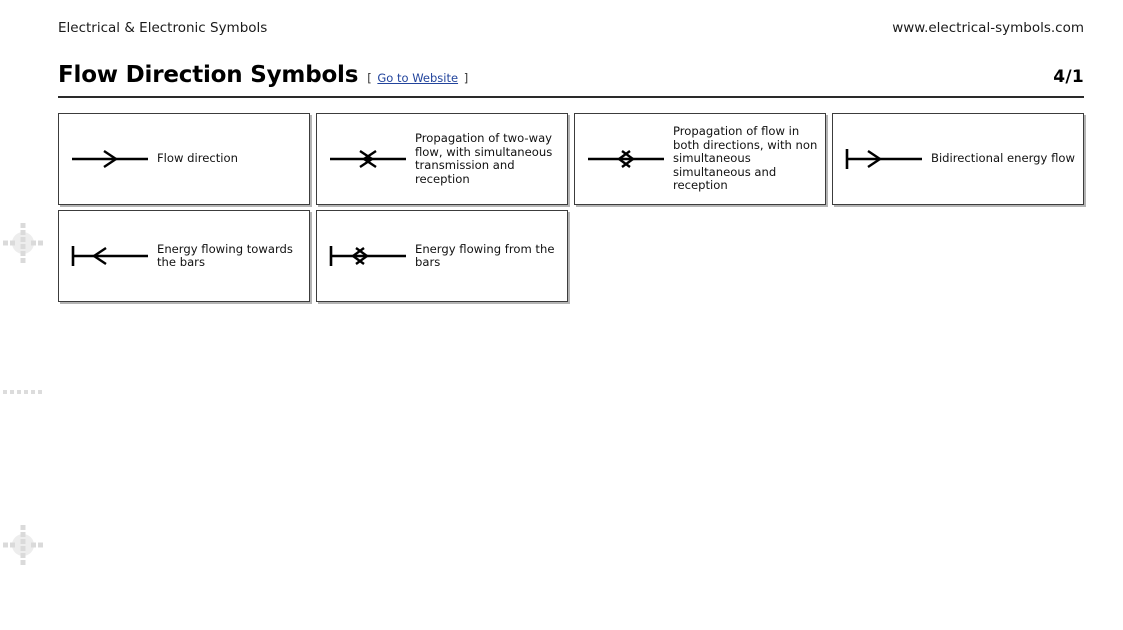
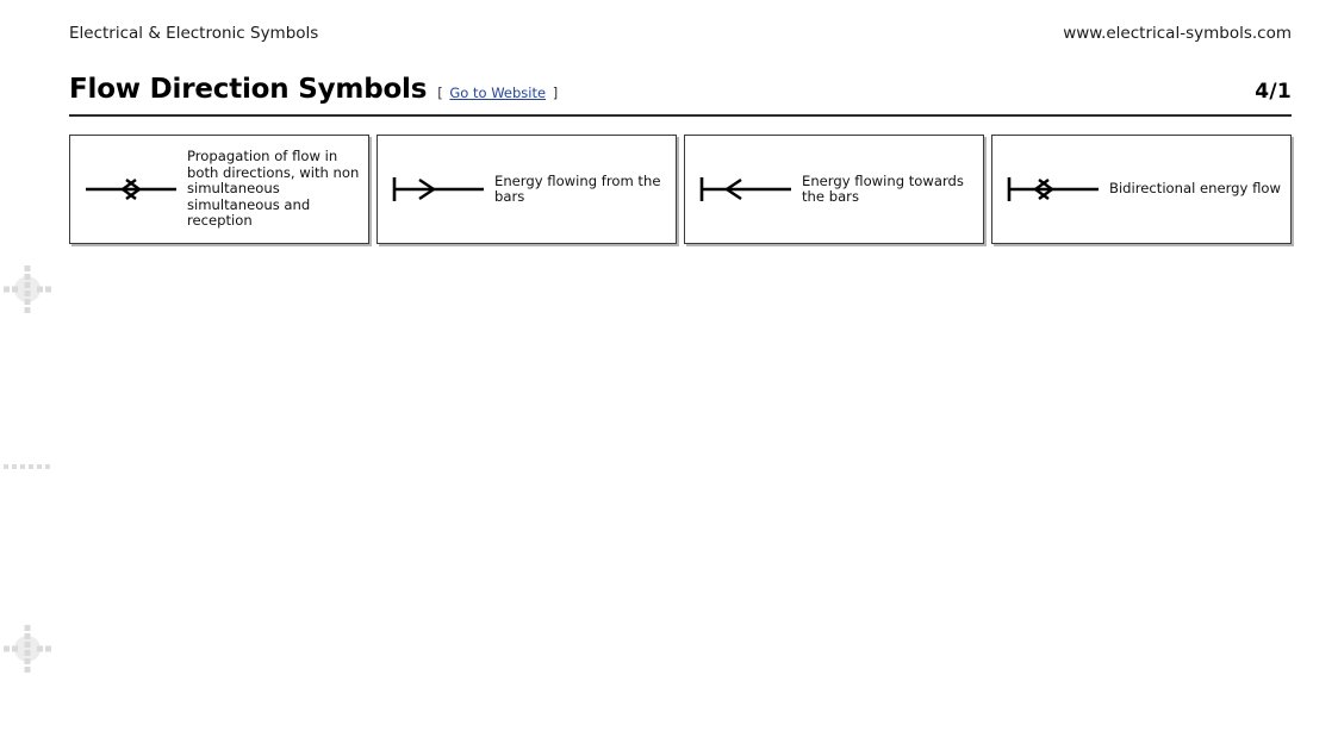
  Electrical & Electronic Symbols
  www.electrical-symbols.com
  Flow Direction Symbols
  [ Go to Website ]
  4/1
- Flow direction
- Propagation of two-way flow, with simultaneous transmission and reception
  Propagation of flow in both directions, with non simultaneous simultaneous and reception
- Bidirectional energy flow
+ Energy flowing from the bars
  Energy flowing towards the bars
- Energy flowing from the bars
+ Bidirectional energy flow
